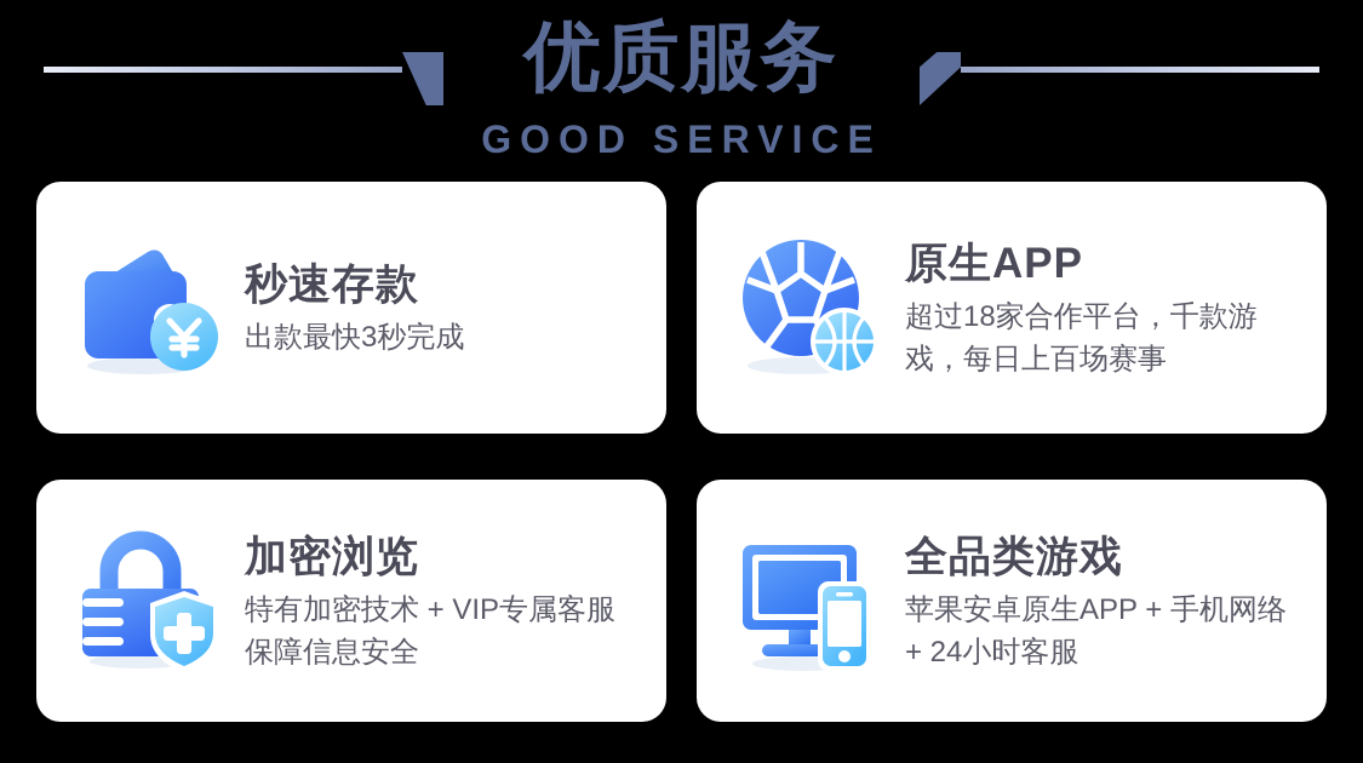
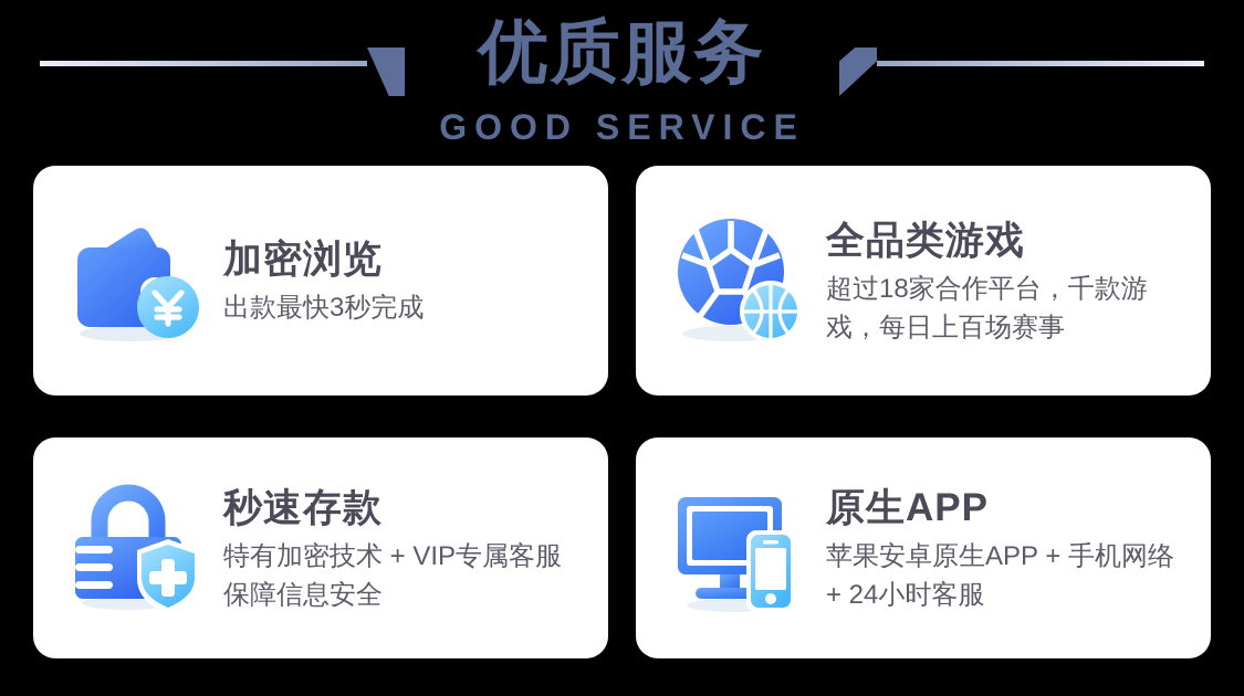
  优质服务
  GOOD SERVICE
- 秒速存款
+ 加密浏览
  出款最快3秒完成
- 原生APP
+ 全品类游戏
  超过18家合作平台，千款游戏，每日上百场赛事
- 加密浏览
+ 秒速存款
  特有加密技术 + VIP专属客服保障信息安全
- 全品类游戏
+ 原生APP
  苹果安卓原生APP + 手机网络 + 24小时客服
